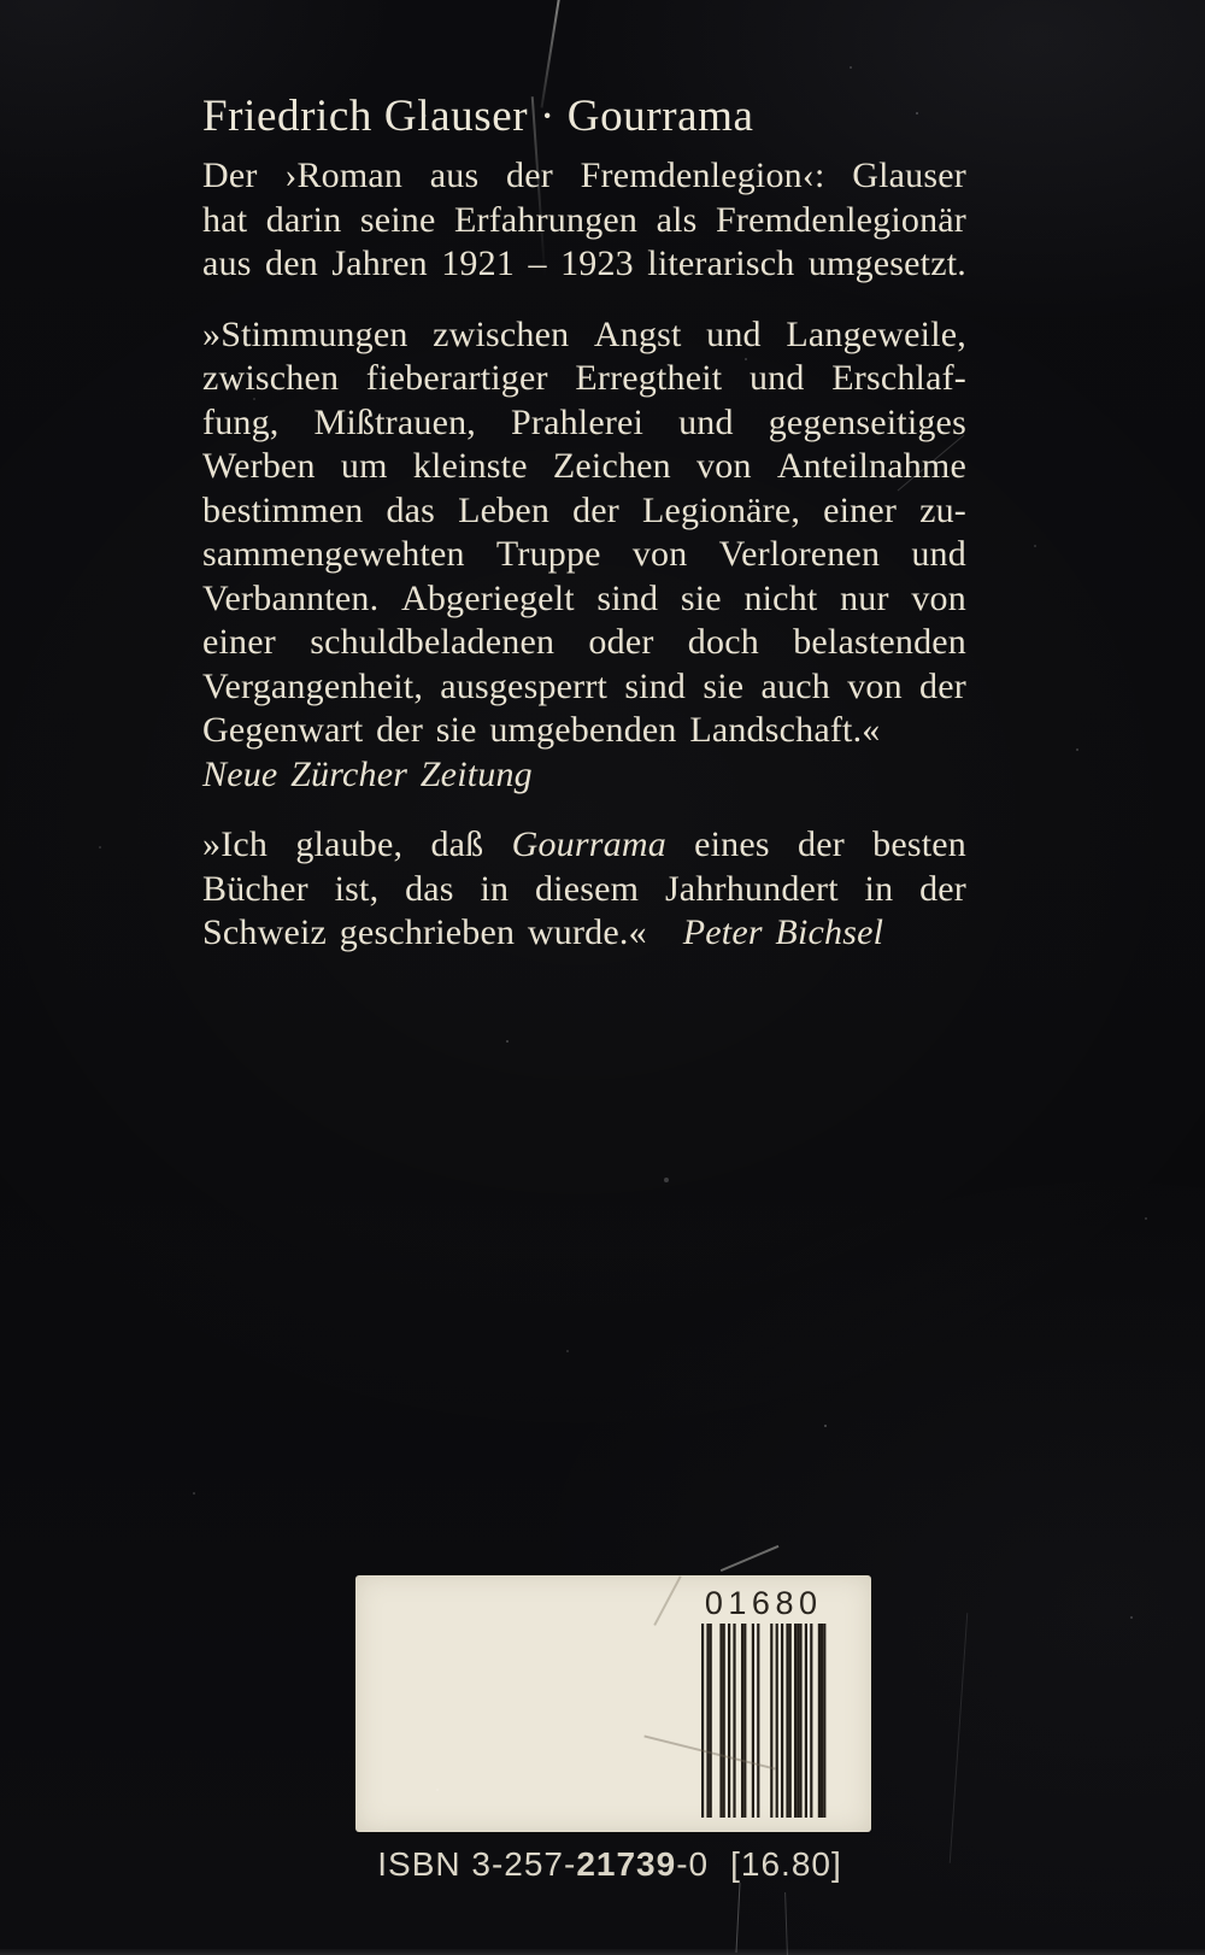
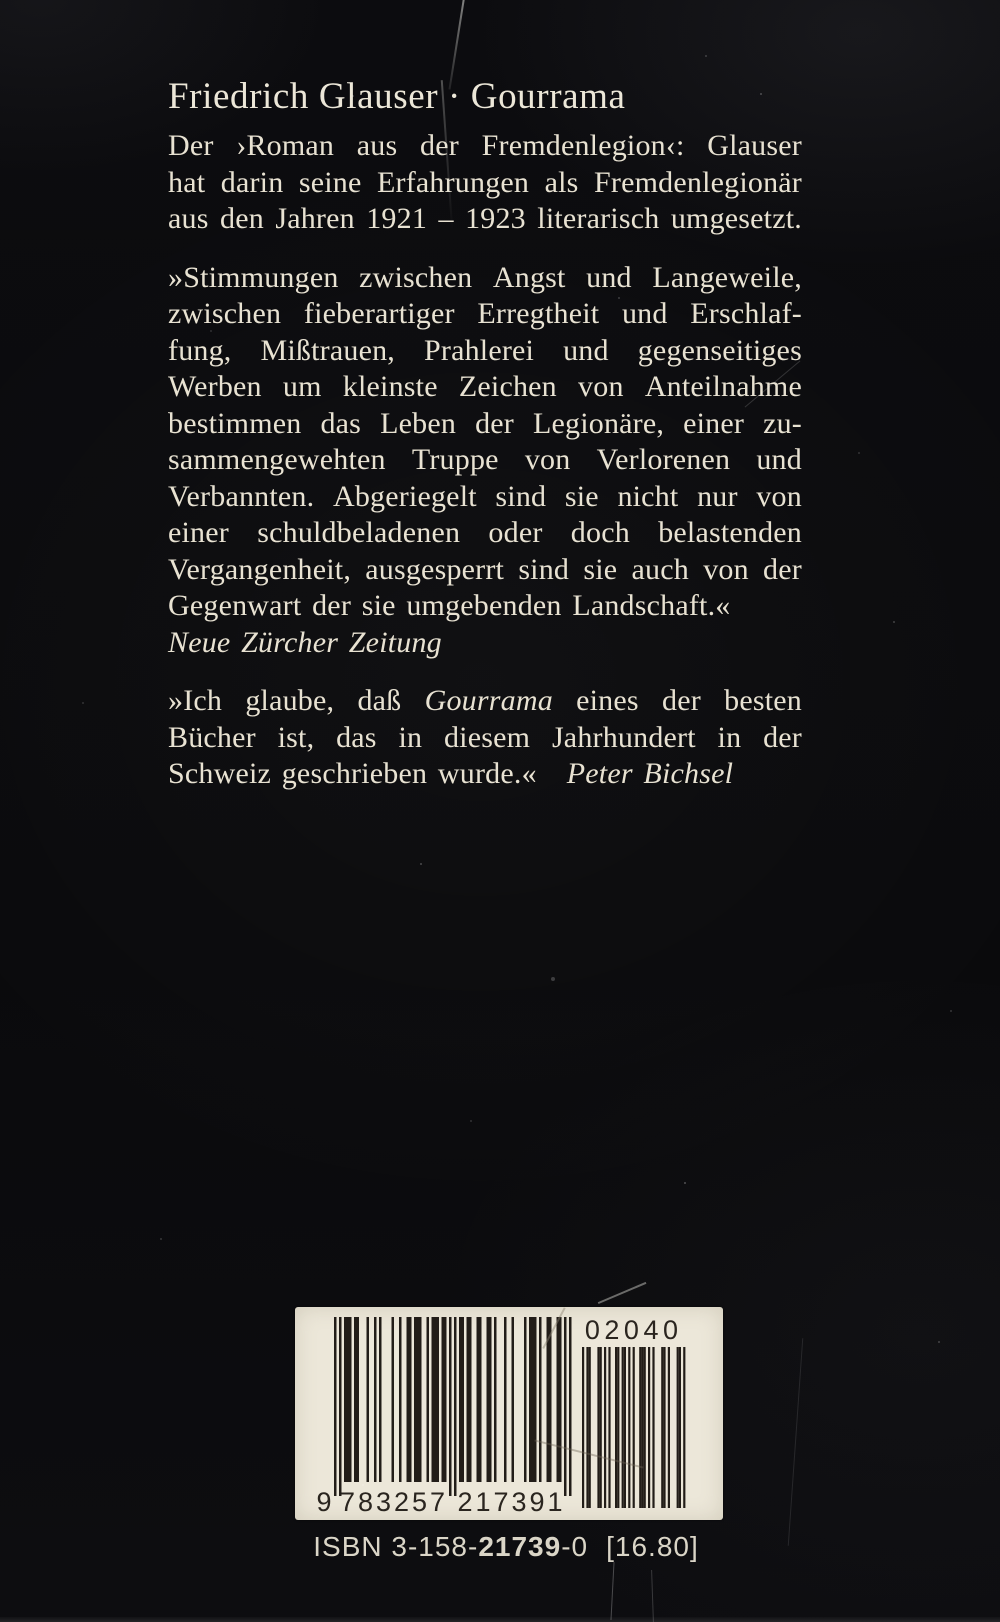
  Friedrich Glauser · Gourrama
  Der
  ›Roman
  aus
  der
  Fremdenlegion‹:
  Glauser
  hat
  darin
  seine
  Erfahrungen
  als
  Fremdenlegionär
  aus
  den
  Jahren
  1921
  –
  1923
  literarisch
  umgesetzt.
  »Stimmungen
  zwischen
  Angst
  und
  Langeweile,
  zwischen
  fieberartiger
  Erregtheit
  und
  Erschlaf-
  fung,
  Mißtrauen,
  Prahlerei
  und
  gegenseitiges
  Werben
  um
  kleinste
  Zeichen
  von
  Anteilnahme
  bestimmen
  das
  Leben
  der
  Legionäre,
  einer
  zu-
  sammengewehten
  Truppe
  von
  Verlorenen
  und
  Verbannten.
  Abgeriegelt
  sind
  sie
  nicht
  nur
  von
  einer
  schuldbeladenen
  oder
  doch
  belastenden
  Vergangenheit,
  ausgesperrt
  sind
  sie
  auch
  von
  der
  Gegenwart der sie umgebenden Landschaft.«
  Neue Zürcher Zeitung
  »Ich
  glaube,
  daß
  Gourrama
  eines
  der
  besten
  Bücher
  ist,
  das
  in
  diesem
  Jahrhundert
  in
  der
  Schweiz geschrieben wurde.« Peter Bichsel
+ 9
+ 783257
+ 217391
- 01680
+ 02040
- ISBN 3-257-21739-0 [16.80]
+ ISBN 3-158-21739-0 [16.80]
